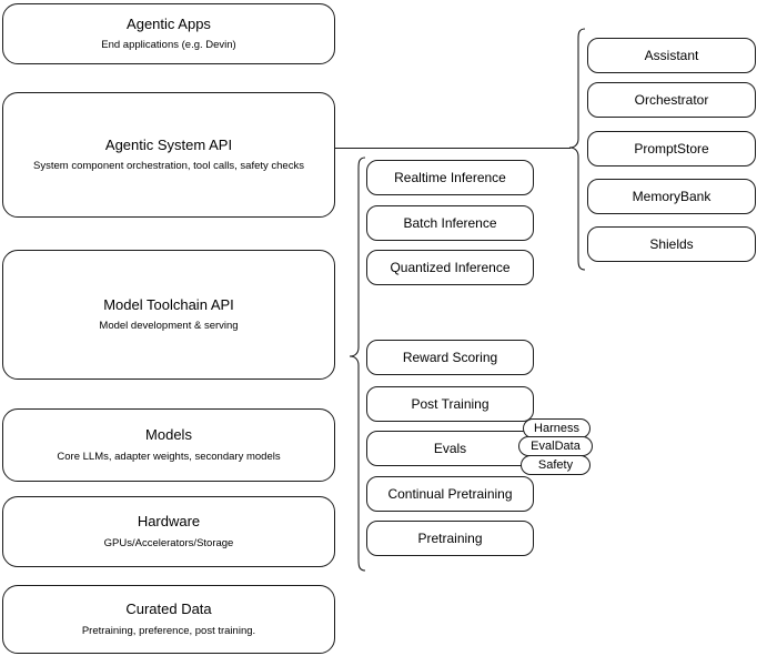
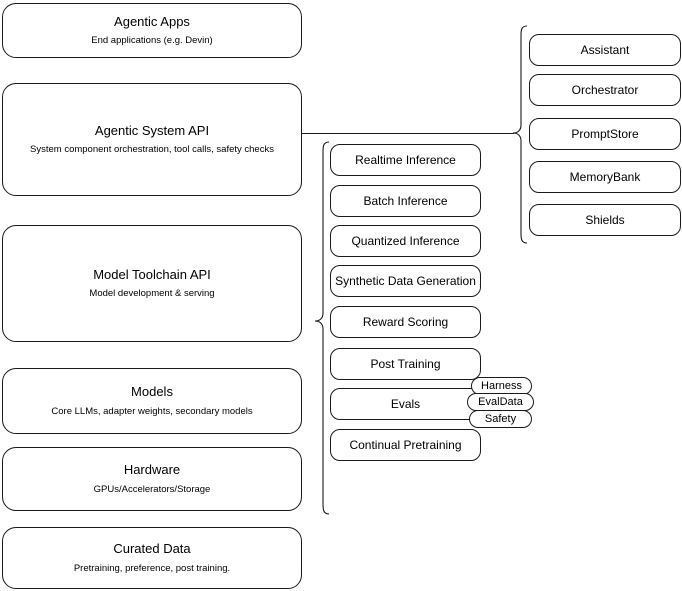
  Agentic Apps
  End applications (e.g. Devin)
  Agentic System API
  System component orchestration, tool calls, safety checks
  Model Toolchain API
  Model development & serving
  Models
  Core LLMs, adapter weights, secondary models
  Hardware
  GPUs/Accelerators/Storage
  Curated Data
  Pretraining, preference, post training.
  Realtime Inference
  Batch Inference
  Quantized Inference
+ Synthetic Data Generation
  Reward Scoring
  Post Training
  Evals
  Continual Pretraining
- Pretraining
  Harness
  EvalData
  Safety
  Assistant
  Orchestrator
  PromptStore
  MemoryBank
  Shields
